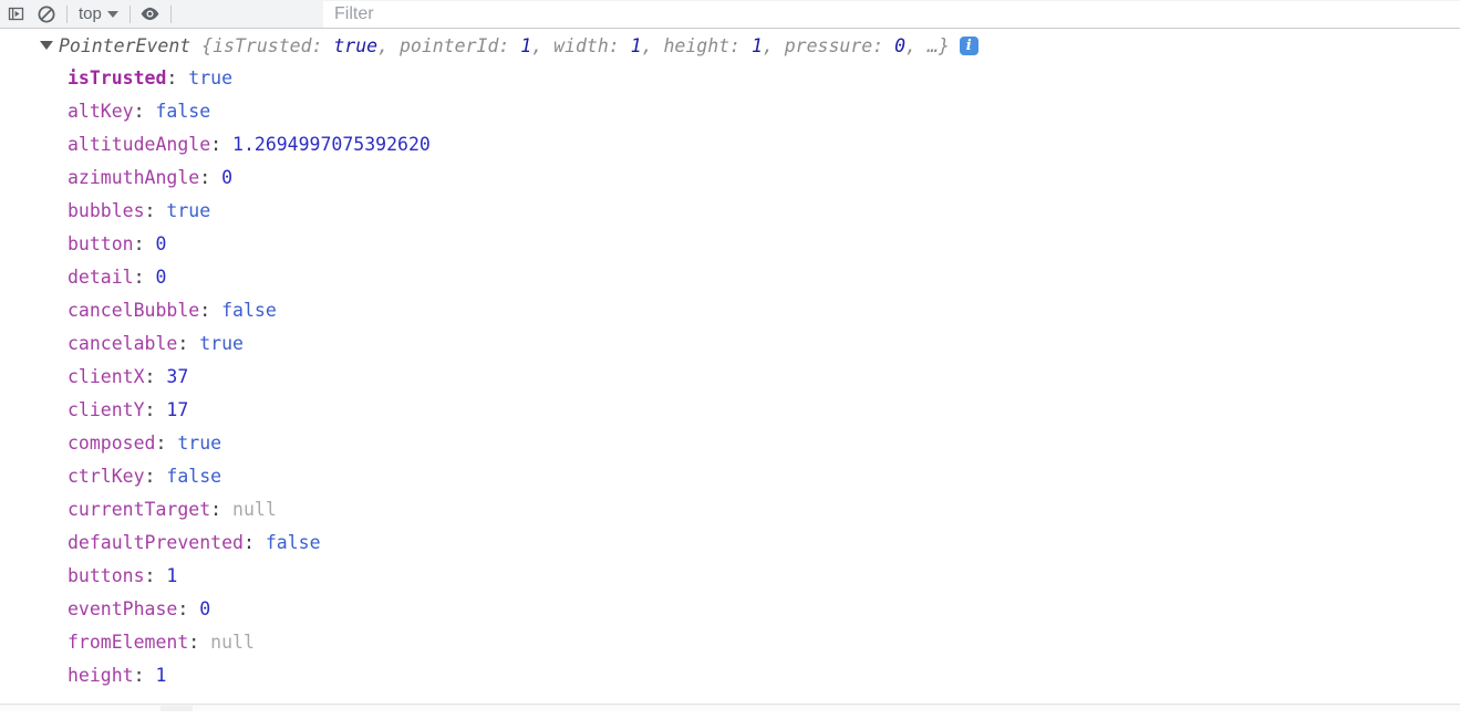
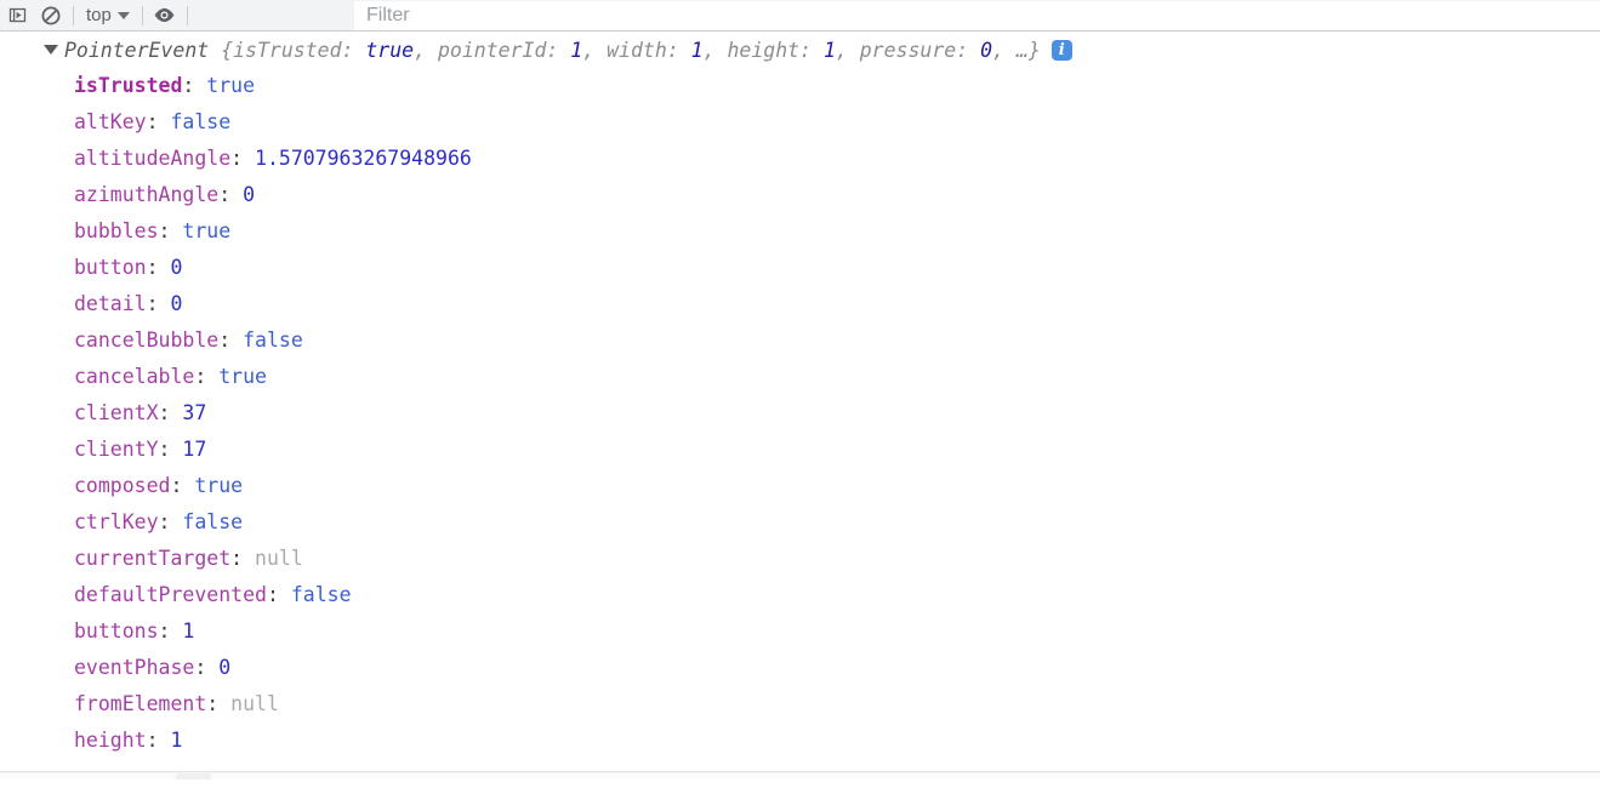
  top
  Filter
  PointerEvent
  {
  isTrusted: true, pointerId: 1, width: 1, height: 1, pressure: 0,
  …
  }
  i
  isTrusted: true
  altKey: false
- altitudeAngle: 1.2694997075392620
+ altitudeAngle: 1.5707963267948966
  azimuthAngle: 0
  bubbles: true
  button: 0
  detail: 0
  cancelBubble: false
  cancelable: true
  clientX: 37
  clientY: 17
  composed: true
  ctrlKey: false
  currentTarget: null
  defaultPrevented: false
  buttons: 1
  eventPhase: 0
  fromElement: null
  height: 1
